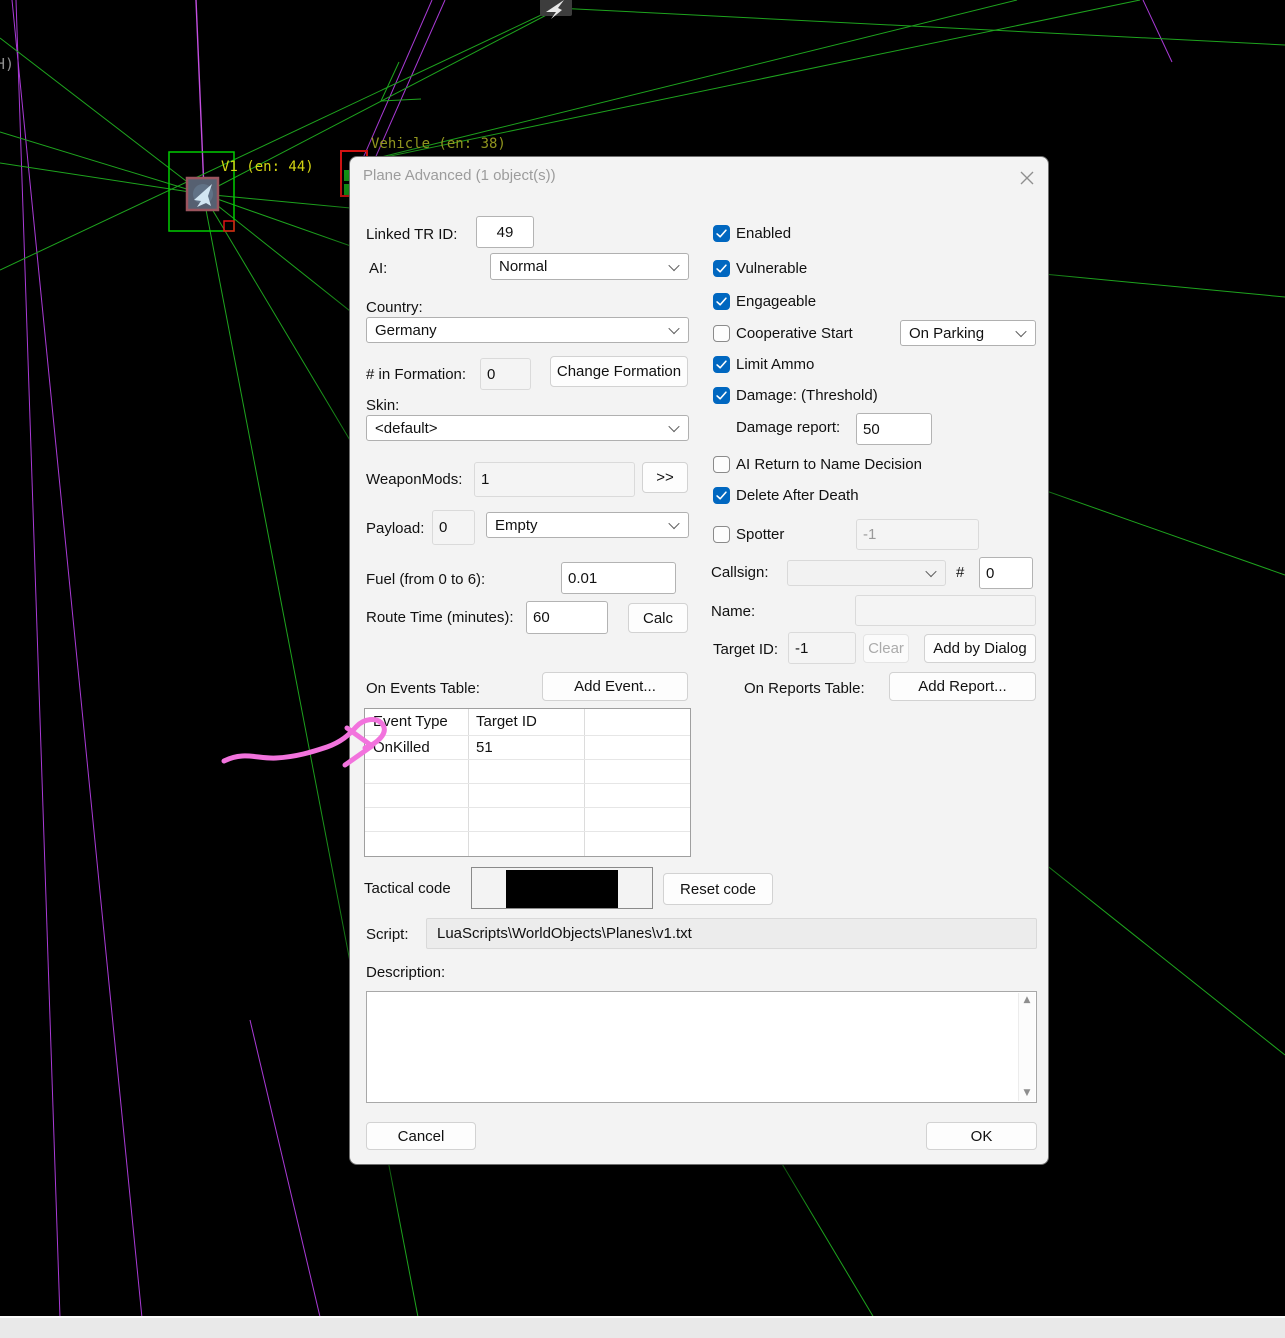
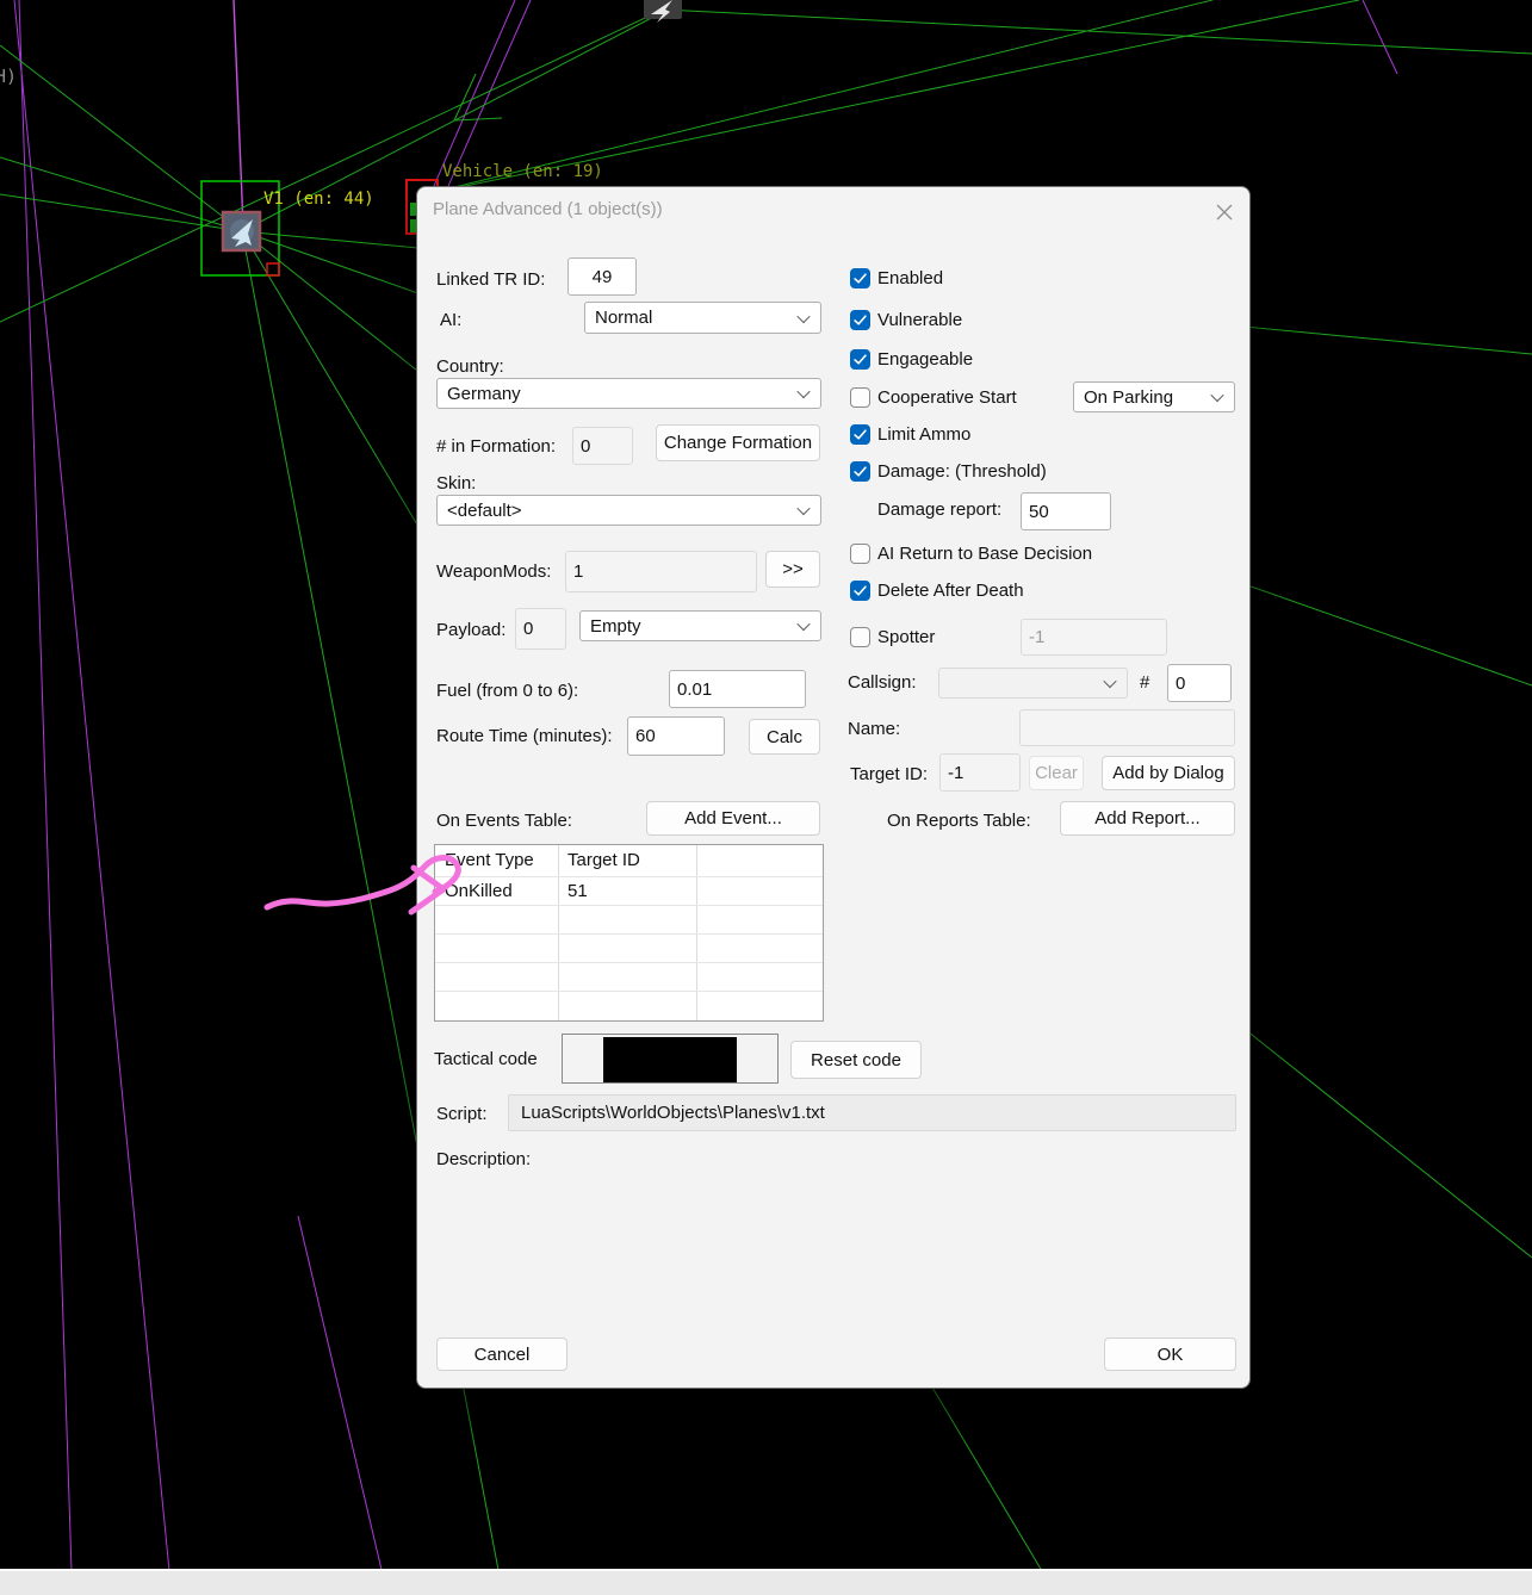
  H)
  V1 (en: 44)
- Vehicle (en: 38)
+ Vehicle (en: 19)
  Plane Advanced (1 object(s))
  Linked TR ID:
  49
  AI:
  Normal
  Country:
  Germany
  # in Formation:
  0
  Change Formation
  Skin:
  <default>
  WeaponMods:
  1
  >>
  Payload:
  0
  Empty
  Fuel (from 0 to 6):
  0.01
  Route Time (minutes):
  60
  Calc
  On Events Table:
  Add Event...
  vent Type
  Target ID
  OnKilled
  51
  Enabled
  Vulnerable
  Engageable
  Cooperative Start
  On Parking
  Limit Ammo
  Damage: (Threshold)
  Damage report:
  50
- AI Return to Name Decision
+ AI Return to Base Decision
  Delete After Death
  Spotter
  -1
  Callsign:
  #
  0
  Name:
  Target ID:
  -1
  Clear
  Add by Dialog
  On Reports Table:
  Add Report...
  Tactical code
  Reset code
  Script:
  LuaScripts\WorldObjects\Planes\v1.txt
  Description:
- ▲
- ▼
  Cancel
  OK
